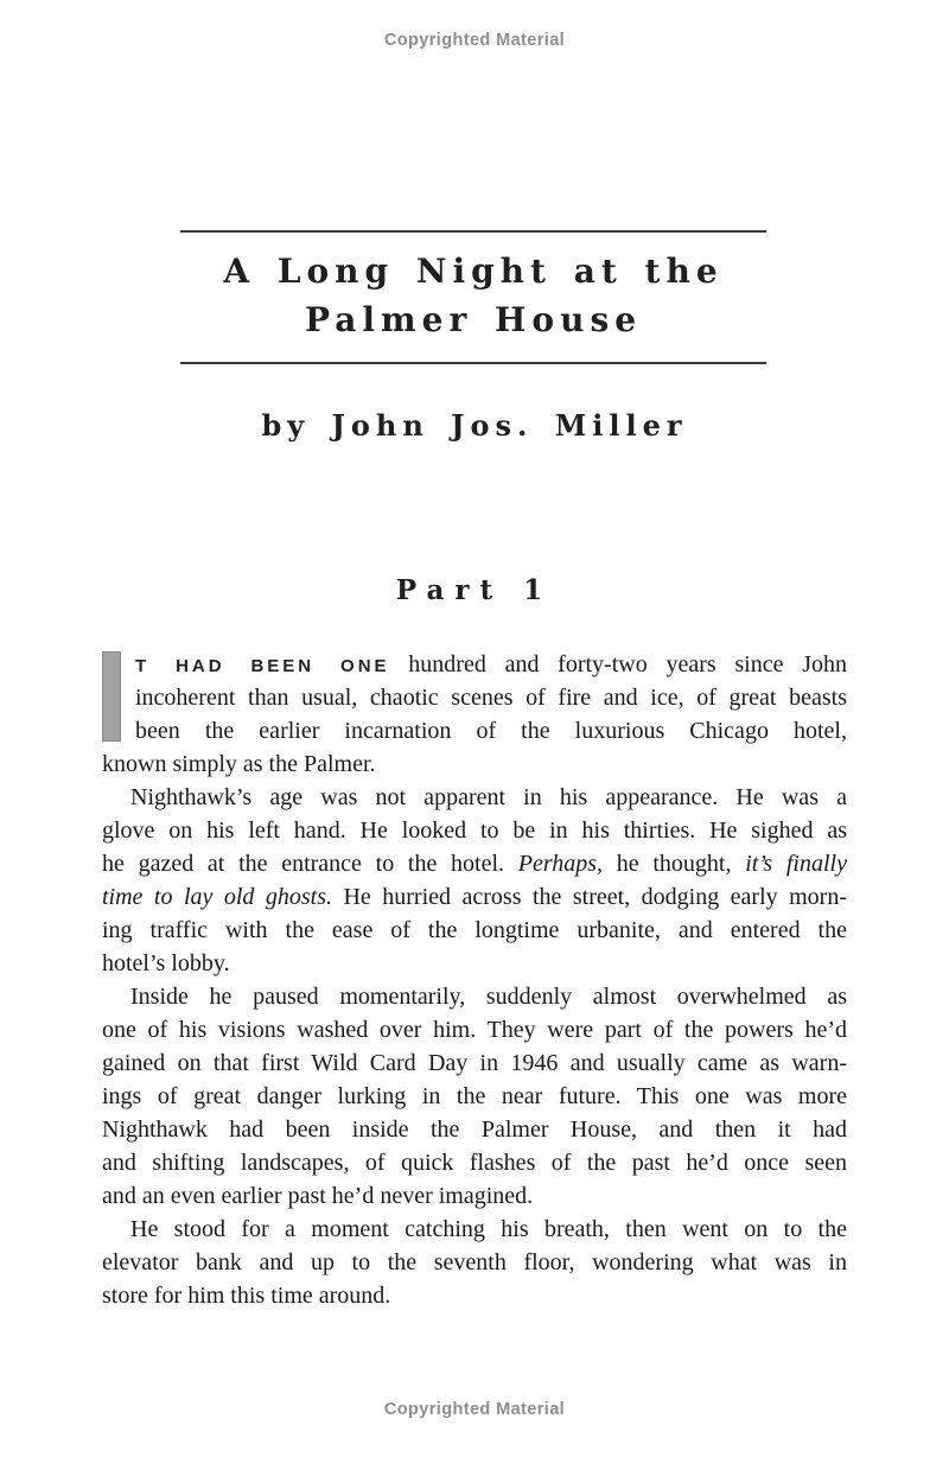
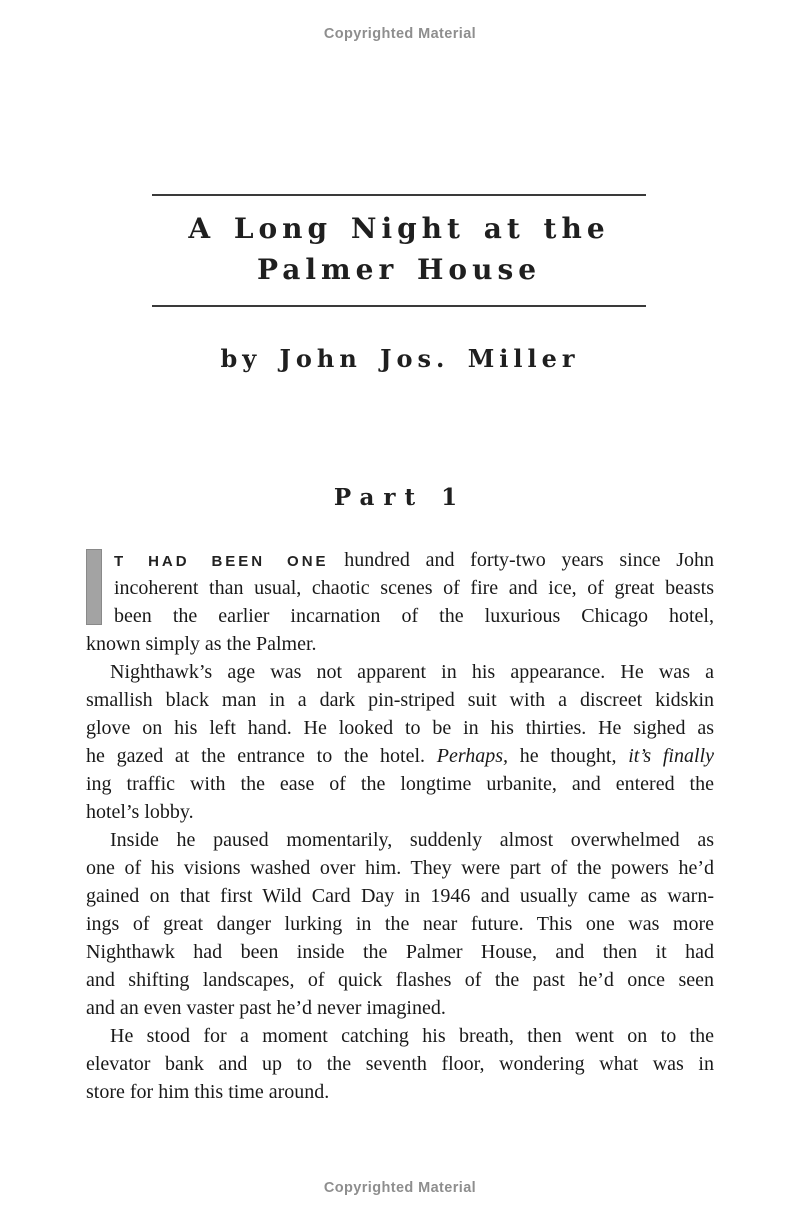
  Copyrighted Material
  A Long Night at the
  Palmer House
  by John Jos. Miller
  Part 1
  T HAD BEEN ONE hundred and forty-two years since John
  incoherent than usual, chaotic scenes of fire and ice, of great beasts
  been the earlier incarnation of the luxurious Chicago hotel,
  known simply as the Palmer.
  Nighthawk’s age was not apparent in his appearance. He was a
+ smallish black man in a dark pin-striped suit with a discreet kidskin
  glove on his left hand. He looked to be in his thirties. He sighed as
  he gazed at the entrance to the hotel. Perhaps, he thought, it’s finally
- time to lay old ghosts. He hurried across the street, dodging early morn-
  ing traffic with the ease of the longtime urbanite, and entered the
  hotel’s lobby.
  Inside he paused momentarily, suddenly almost overwhelmed as
  one of his visions washed over him. They were part of the powers he’d
  gained on that first Wild Card Day in 1946 and usually came as warn-
  ings of great danger lurking in the near future. This one was more
  Nighthawk had been inside the Palmer House, and then it had
  and shifting landscapes, of quick flashes of the past he’d once seen
- and an even earlier past he’d never imagined.
+ and an even vaster past he’d never imagined.
  He stood for a moment catching his breath, then went on to the
  elevator bank and up to the seventh floor, wondering what was in
  store for him this time around.
  Copyrighted Material
